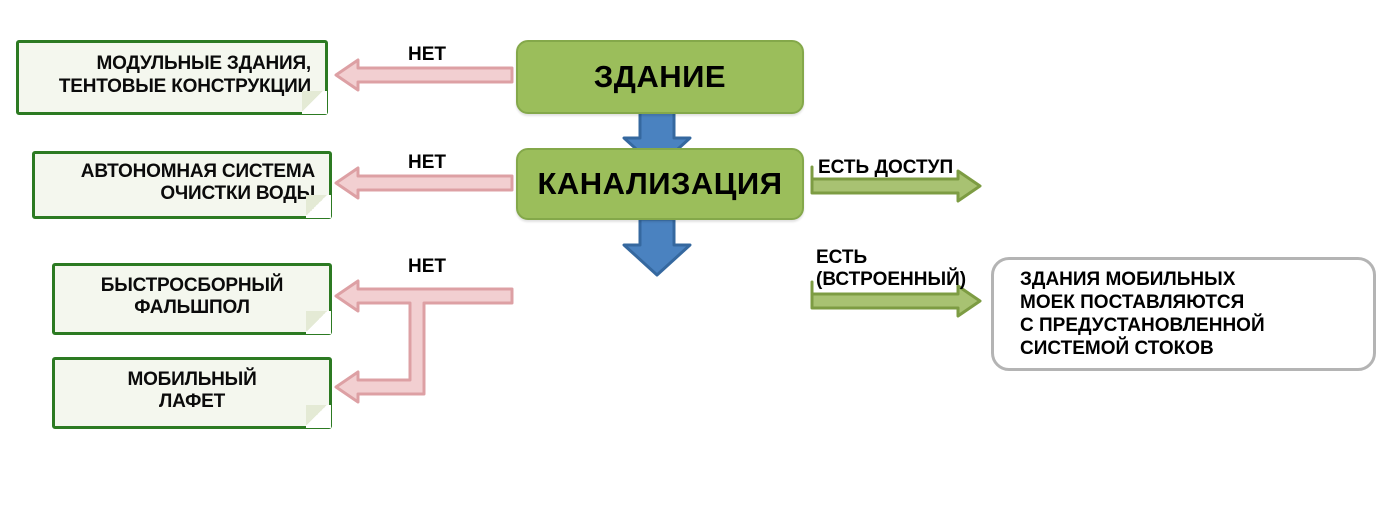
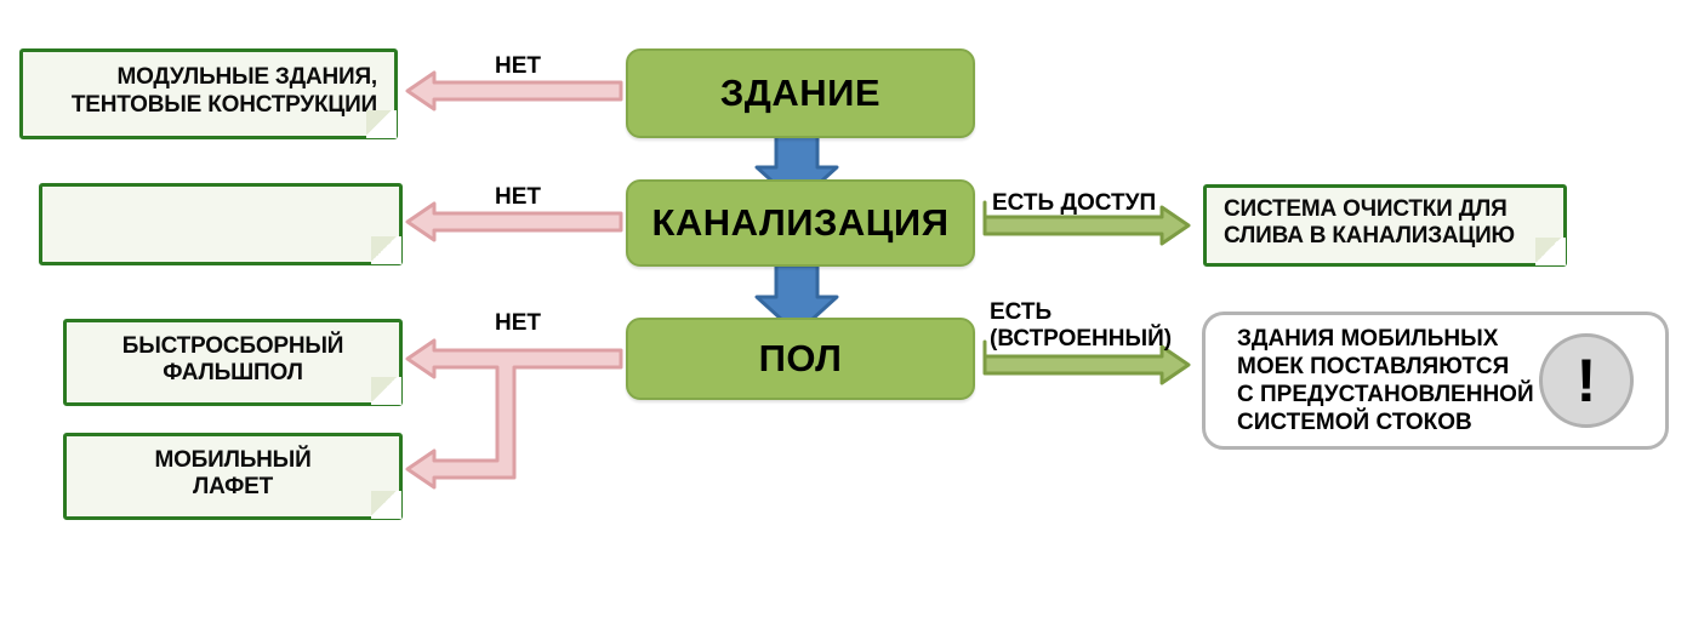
  МОДУЛЬНЫЕ ЗДАНИЯ,
  ТЕНТОВЫЕ КОНСТРУКЦИИ
- АВТОНОМНАЯ СИСТЕМА
- ОЧИСТКИ ВОДЫ
  БЫСТРОСБОРНЫЙ
  ФАЛЬШПОЛ
  МОБИЛЬНЫЙ
  ЛАФЕТ
  ЗДАНИЕ
  КАНАЛИЗАЦИЯ
+ ПОЛ
+ СИСТЕМА ОЧИСТКИ ДЛЯ
+ СЛИВА В КАНАЛИЗАЦИЮ
  ЗДАНИЯ МОБИЛЬНЫХ
  МОЕК ПОСТАВЛЯЮТСЯ
  С ПРЕДУСТАНОВЛЕННОЙ
  СИСТЕМОЙ СТОКОВ
+ !
  НЕТ
  НЕТ
  НЕТ
  ЕСТЬ ДОСТУП
  ЕСТЬ
  (ВСТРОЕННЫЙ)
